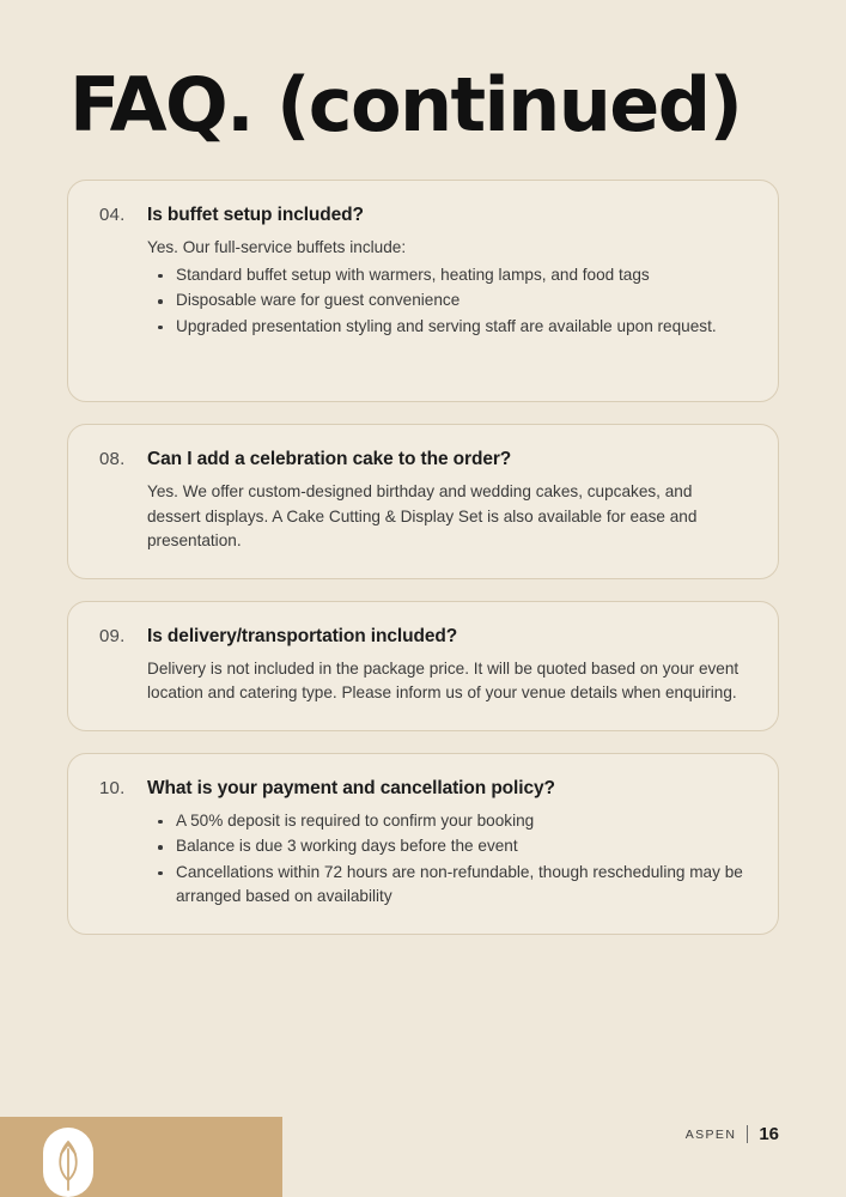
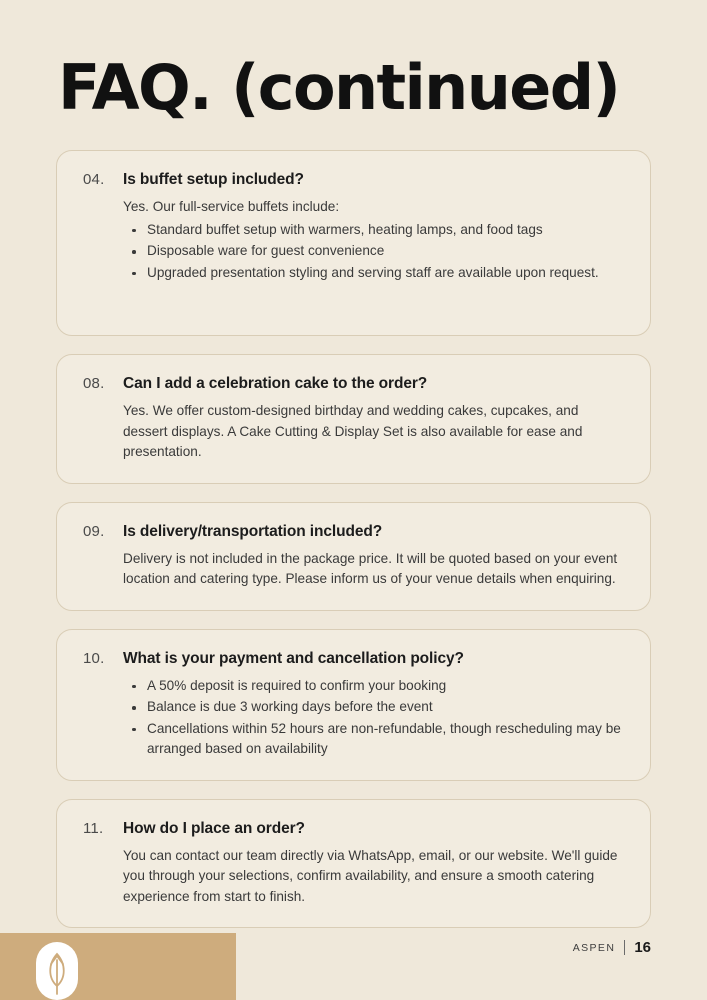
  FAQ. (continued)
  04.
  Is buffet setup included?
  Yes. Our full-service buffets include:
  Standard buffet setup with warmers, heating lamps, and food tags
  Disposable ware for guest convenience
  Upgraded presentation styling and serving staff are available upon request.
  08.
  Can I add a celebration cake to the order?
  Yes. We offer custom-designed birthday and wedding cakes, cupcakes, and dessert displays. A Cake Cutting & Display Set is also available for ease and presentation.
  09.
  Is delivery/transportation included?
  Delivery is not included in the package price. It will be quoted based on your event location and catering type. Please inform us of your venue details when enquiring.
  10.
  What is your payment and cancellation policy?
  A 50% deposit is required to confirm your booking
  Balance is due 3 working days before the event
- Cancellations within 72 hours are non-refundable, though rescheduling may be arranged based on availability
+ Cancellations within 52 hours are non-refundable, though rescheduling may be arranged based on availability
+ 11.
+ How do I place an order?
+ You can contact our team directly via WhatsApp, email, or our website. We'll guide you through your selections, confirm availability, and ensure a smooth catering experience from start to finish.
  ASPEN
  16
